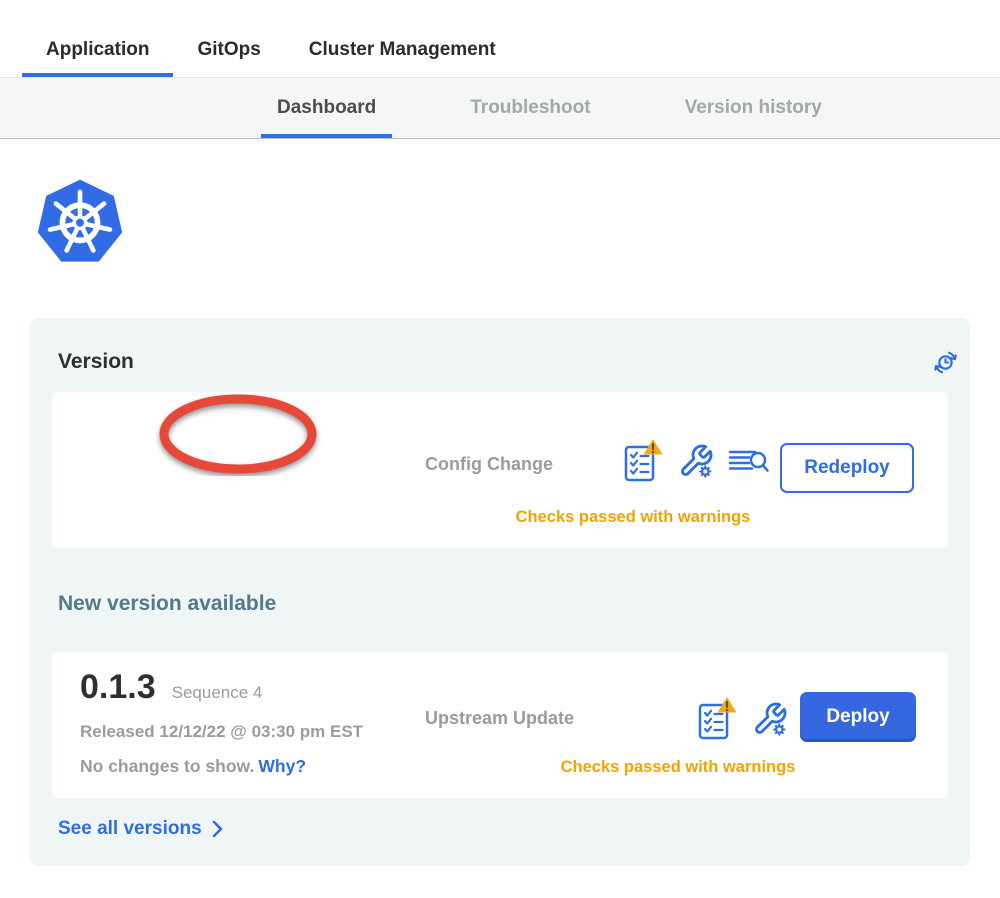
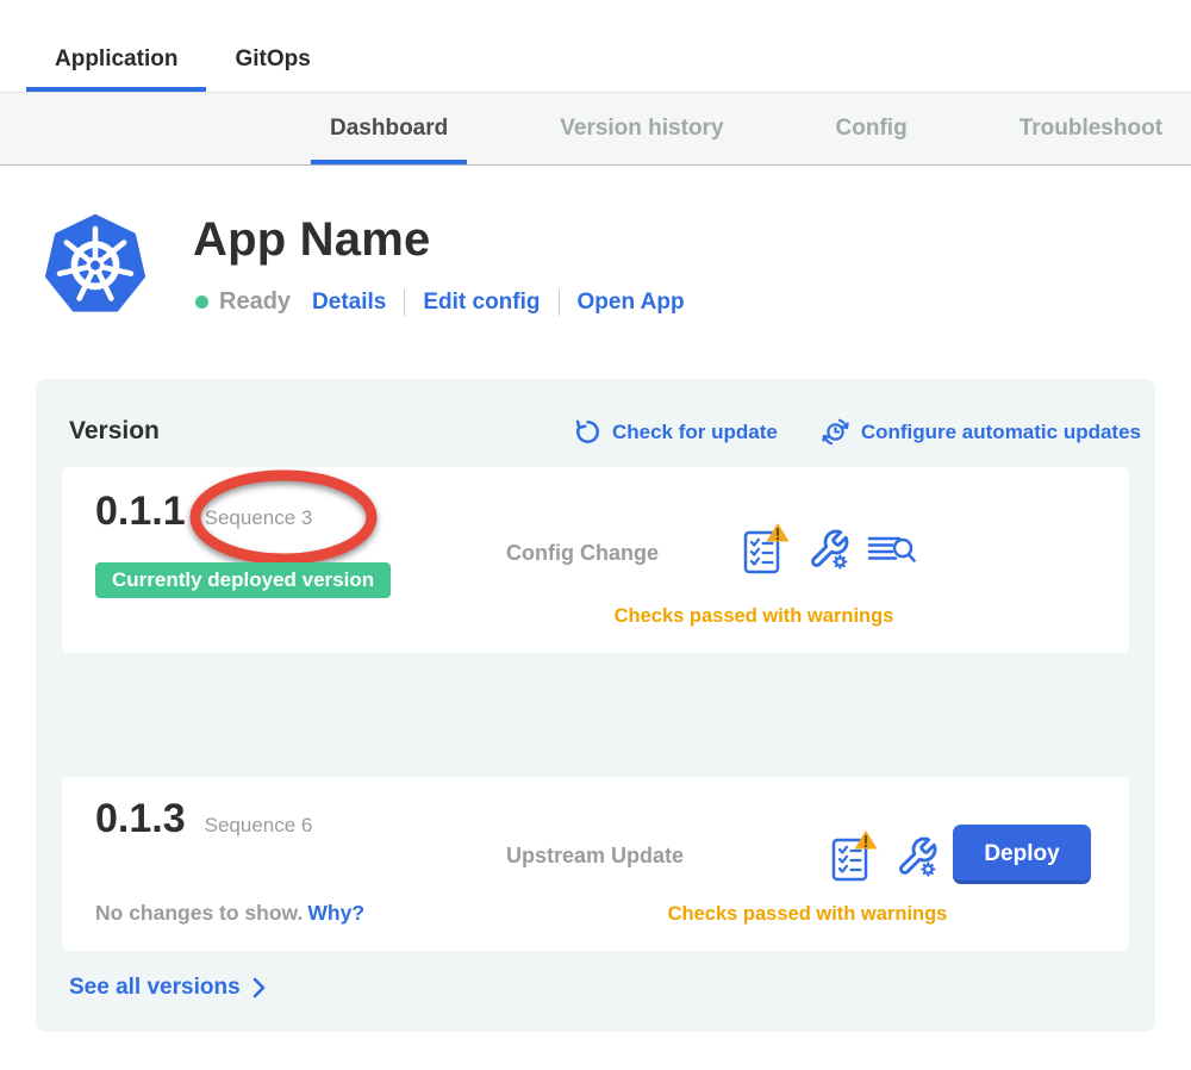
  Application
  GitOps
- Cluster Management
  Dashboard
- Troubleshoot
+ Version history
+ Config
- Version history
+ Troubleshoot
+ App Name
+ Ready
+ Details
+ Edit config
+ Open App
  Version
+ Check for update
+ Configure automatic updates
+ 0.1.1
+ Sequence 3
+ Currently deployed version
  Config Change
- Redeploy
  Checks passed with warnings
- New version available
  0.1.3
- Sequence 4
+ Sequence 6
- Released 12/12/22 @ 03:30 pm EST
  No changes to show. Why?
  Upstream Update
  Deploy
  Checks passed with warnings
  See all versions
